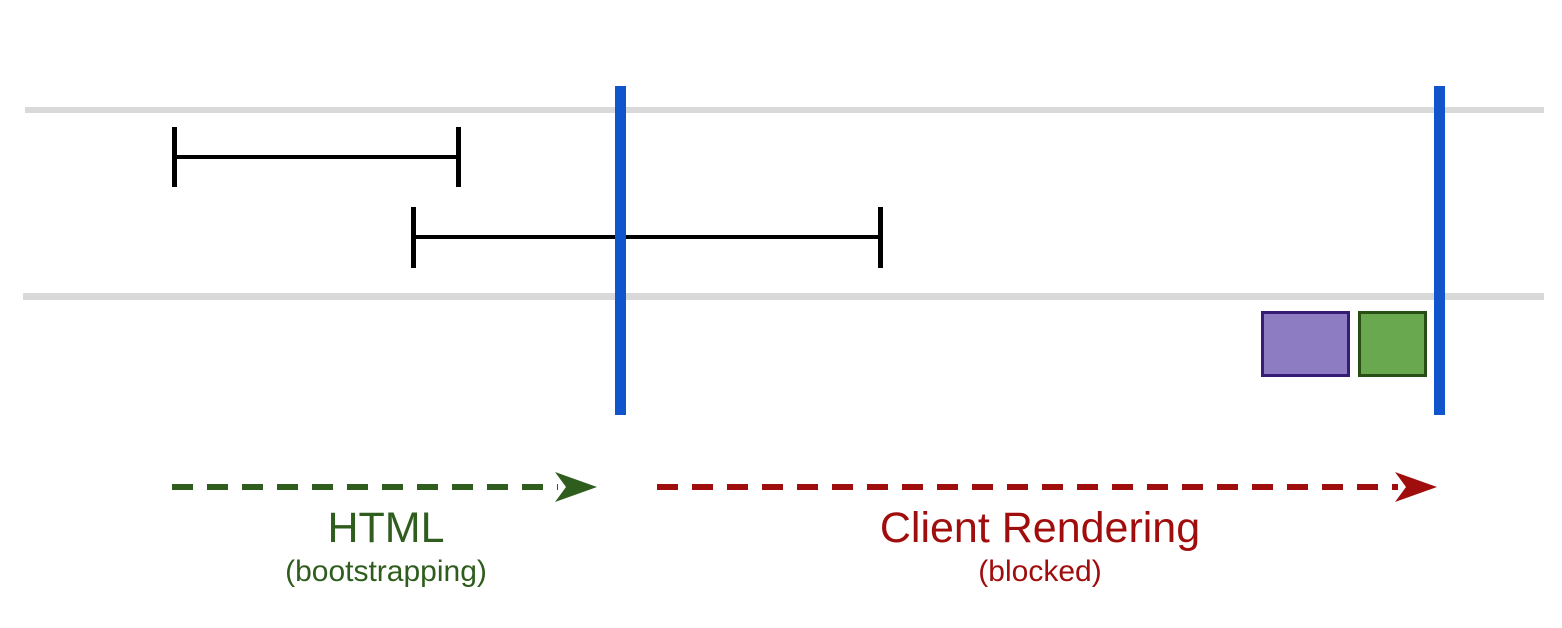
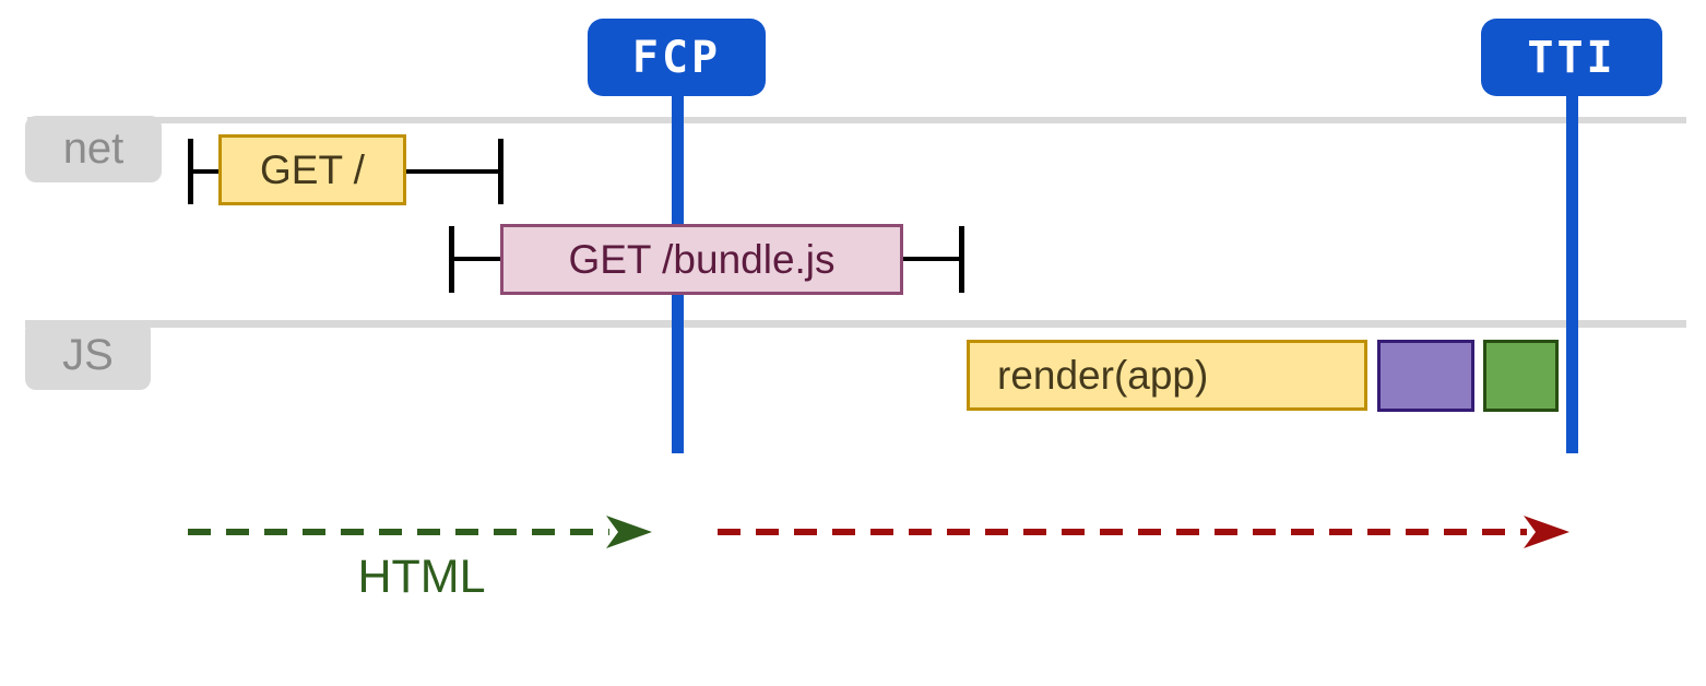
+ net
+ JS
+ FCP
+ TTI
+ GET /
+ GET /bundle.js
+ render(app)
  HTML
- (bootstrapping)
- Client Rendering
- (blocked)
